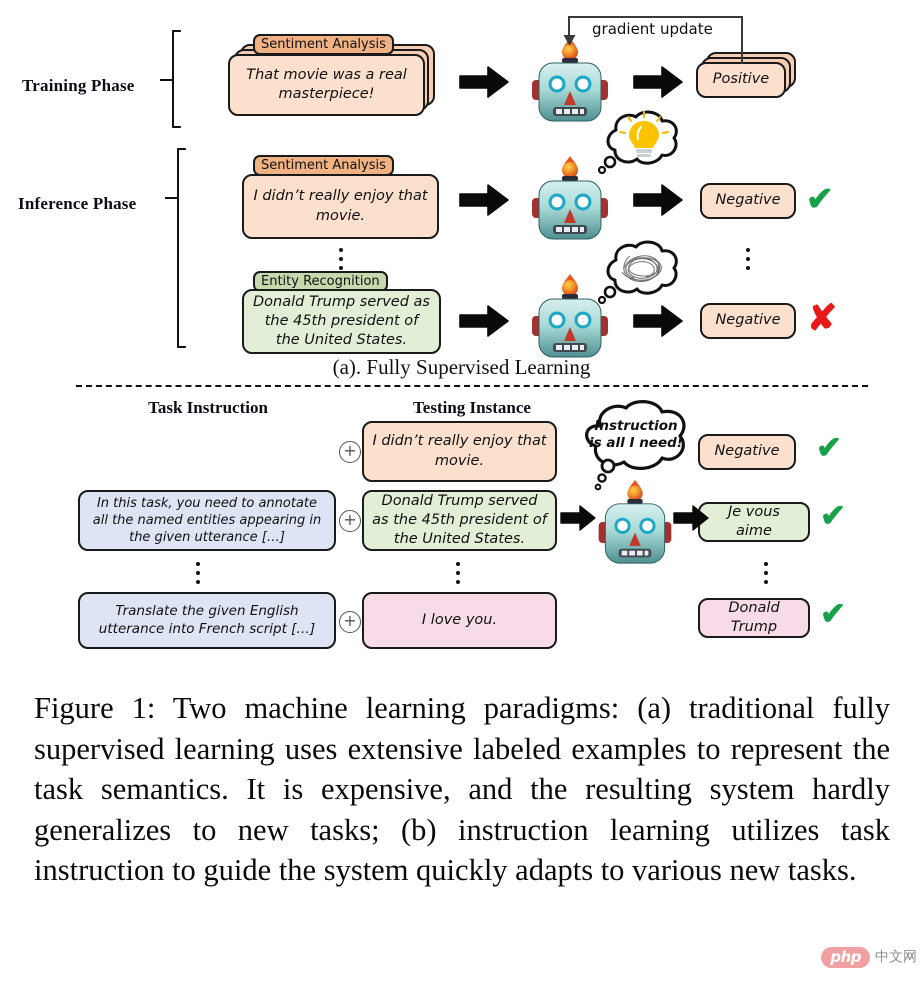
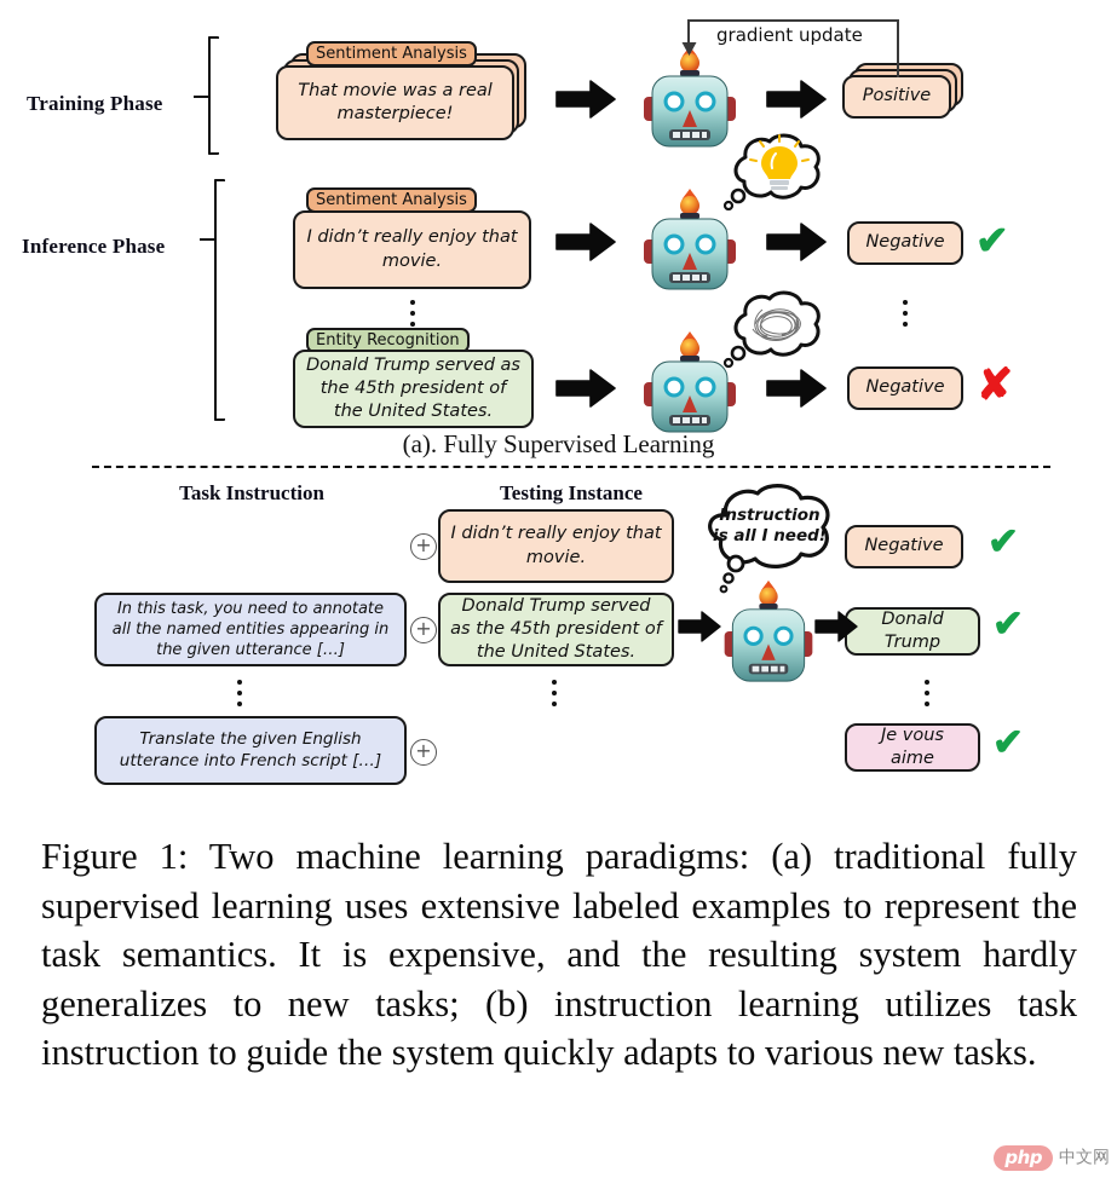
  Training Phase
  Inference Phase
  Sentiment Analysis
  That movie was a real masterpiece!
  Positive
  gradient update
  Sentiment Analysis
  I didn’t really enjoy that movie.
  Negative
  ✔
  Entity Recognition
  Donald Trump served as the 45th president of the United States.
  Negative
  ✘
  (a). Fully Supervised Learning
  Task Instruction
  Testing Instance
  +
  I didn’t really enjoy that movie.
  Negative
  ✔
  In this task, you need to annotate all the named entities appearing in the given utterance […]
  +
  Donald Trump served as the 45th president of the United States.
- Je vous aime
+ Donald Trump
  ✔
  Instruction is all I need!
  Translate the given English utterance into French script […]
  +
- I love you.
- Donald Trump
+ Je vous aime
  ✔
  Figure 1: Two machine learning paradigms: (a) traditional fully supervised learning uses extensive labeled examples to represent the task semantics. It is expensive, and the resulting system hardly generalizes to new tasks; (b) instruction learning utilizes task instruction to guide the system quickly adapts to various new tasks.
  php
  中文网
